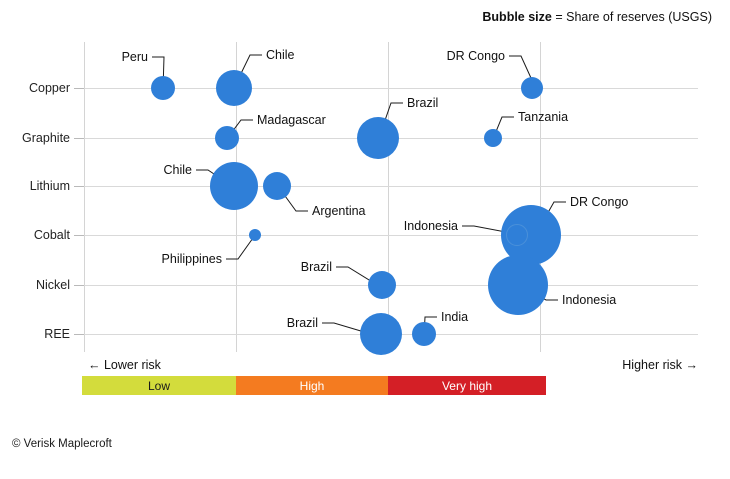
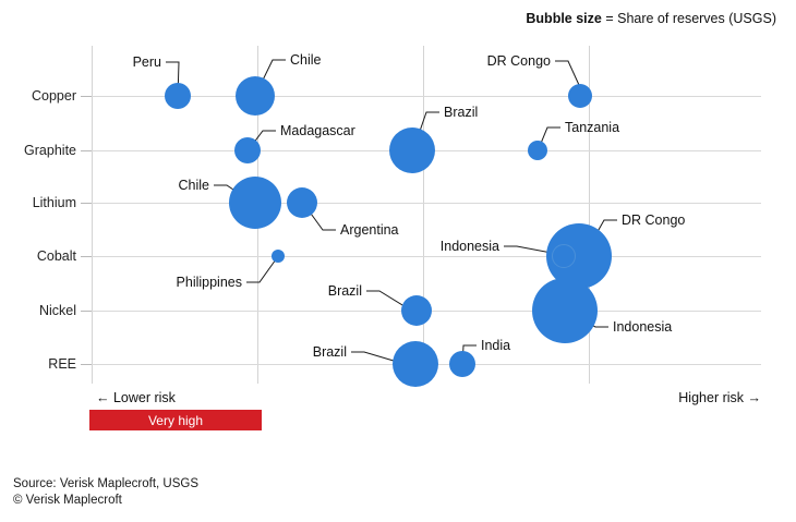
  Bubble size = Share of reserves (USGS)
  Copper
  Graphite
  Lithium
  Cobalt
  Nickel
  REE
  Peru
  Chile
  DR Congo
  Madagascar
  Brazil
  Tanzania
  Chile
  Argentina
  Philippines
  Indonesia
  DR Congo
  Brazil
  Indonesia
  Brazil
  India
  ← Lower risk
  Higher risk →
- Low
- High
  Very high
+ Source: Verisk Maplecroft, USGS
  © Verisk Maplecroft
